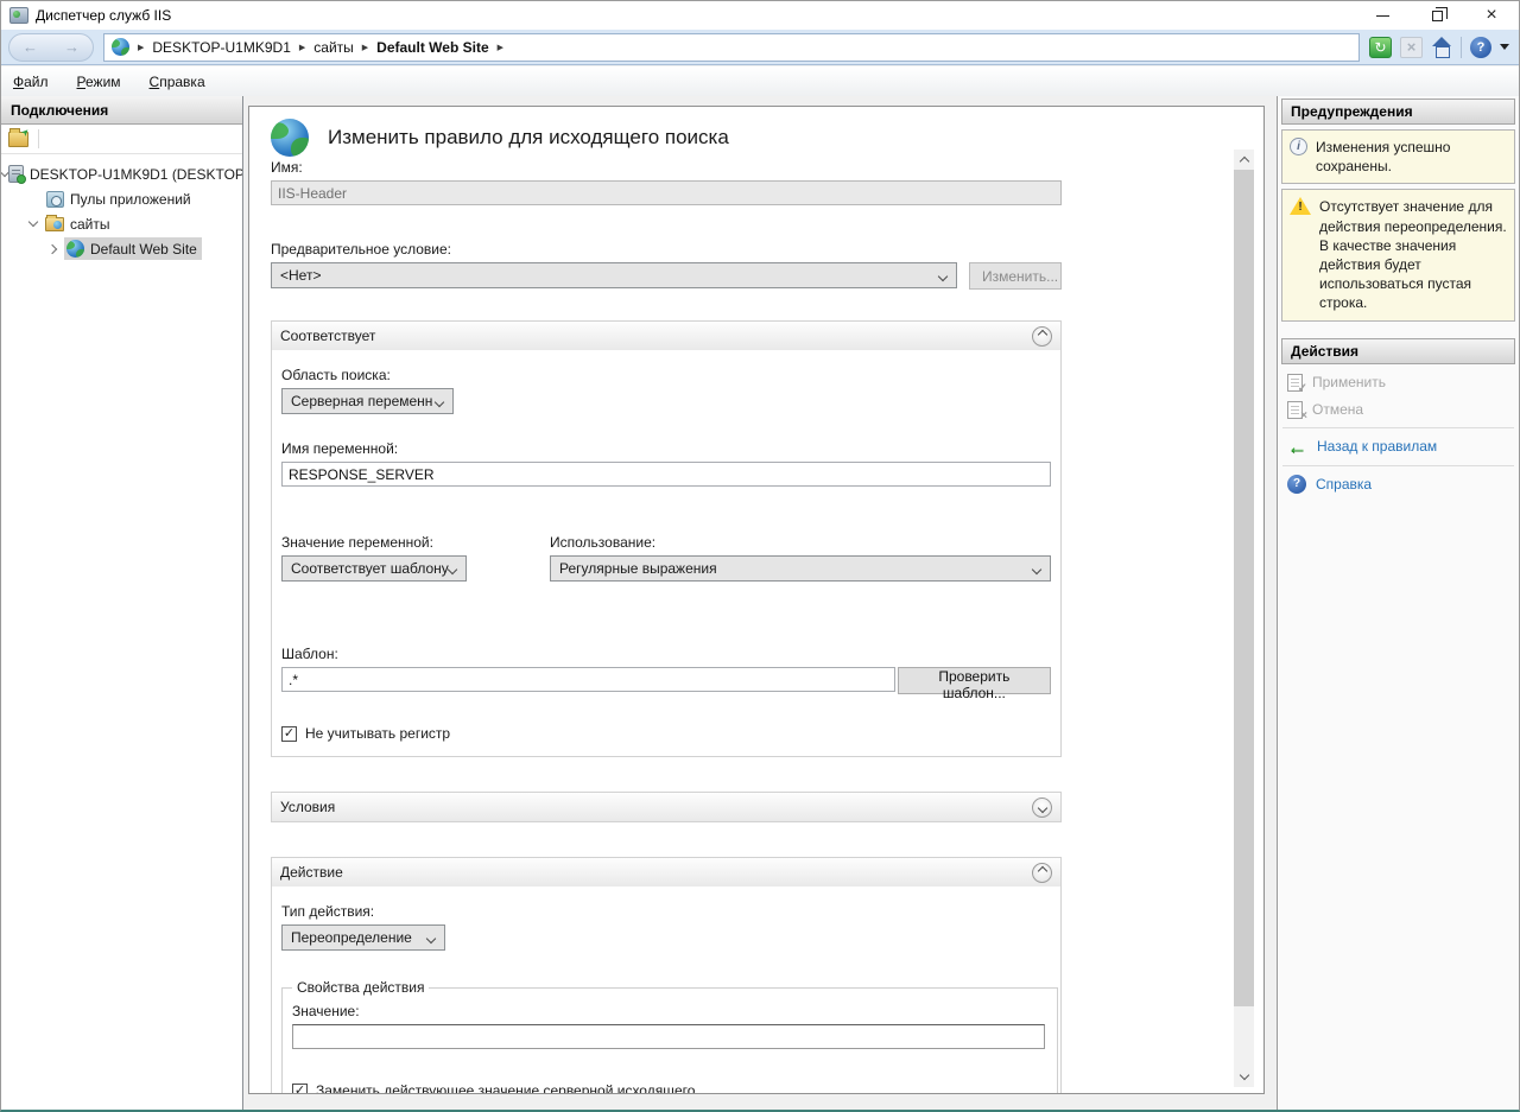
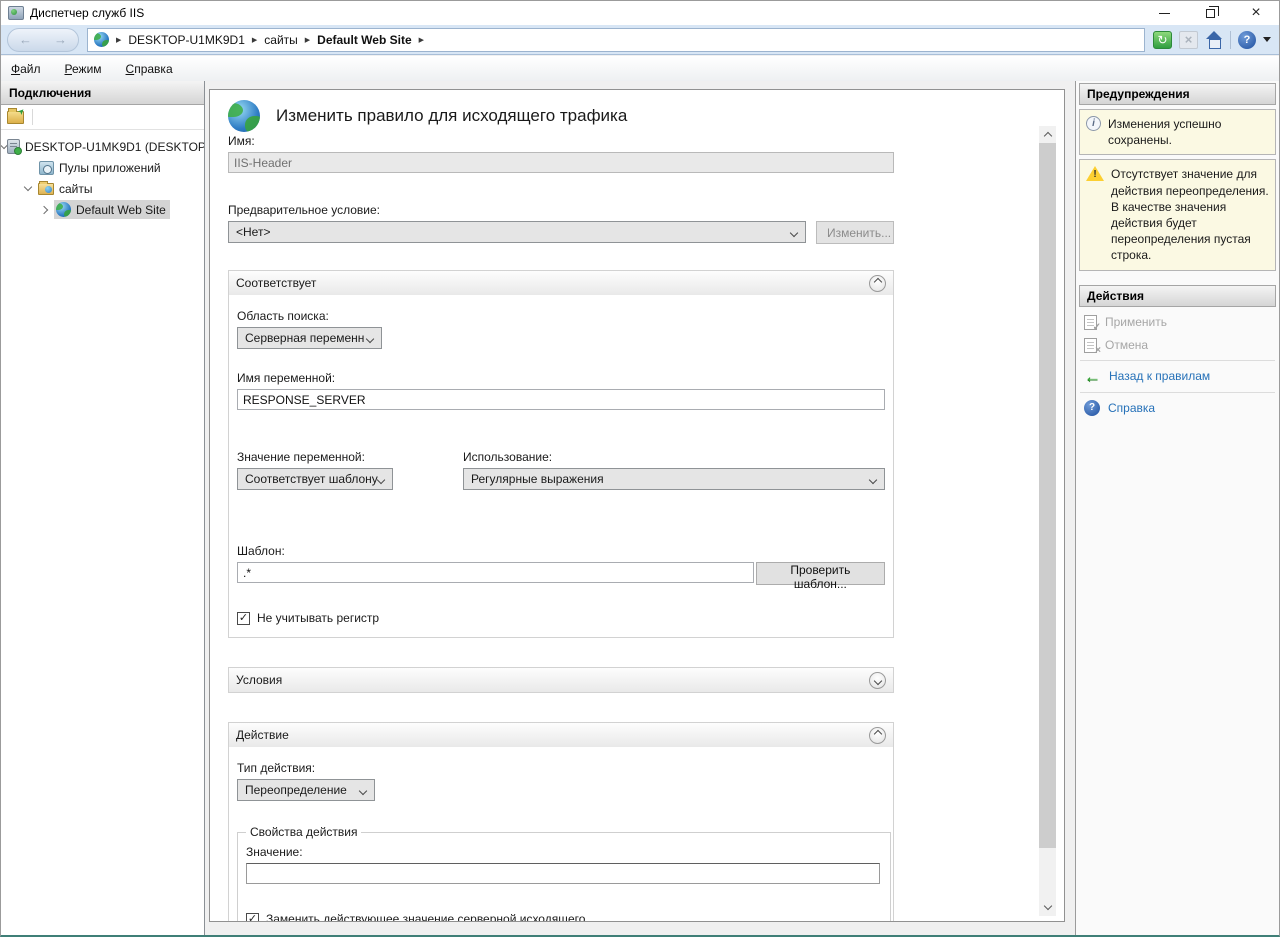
  Диспетчер служб IIS
  ×
  ←
  →
  DESKTOP-U1MK9D1
  сайты
  Default Web Site
  ↻
  ×
  ?
  Файл
  Режим
  Справка
  Подключения
  DESKTOP-U1MK9D1 (DESKTOP
  Пулы приложений
  сайты
  Default Web Site
- Изменить правило для исходящего поиска
+ Изменить правило для исходящего трафика
  Имя:
  IIS-Header
  Предварительное условие:
  <Нет>
  Изменить...
  Соответствует
  Область поиска:
  Серверная переменн
  Имя переменной:
  RESPONSE_SERVER
  Значение переменной:
  Соответствует шаблону
  Использование:
  Регулярные выражения
  Шаблон:
  .*
  Проверить шаблон...
  ✓
  Не учитывать регистр
  Условия
  Действие
  Тип действия:
  Переопределение
  Свойства действия
  Значение:
  ✓
  Заменить действующее значение серверной исходящего
  Предупреждения
  i
  Изменения успешно сохранены.
  !
- Отсутствует значение для действия переопределения. В качестве значения действия будет использоваться пустая строка.
+ Отсутствует значение для действия переопределения. В качестве значения действия будет переопределения пустая строка.
  Действия
  ✓
  Применить
  ×
  Отмена
  ←
  Назад к правилам
  ?
  Справка
